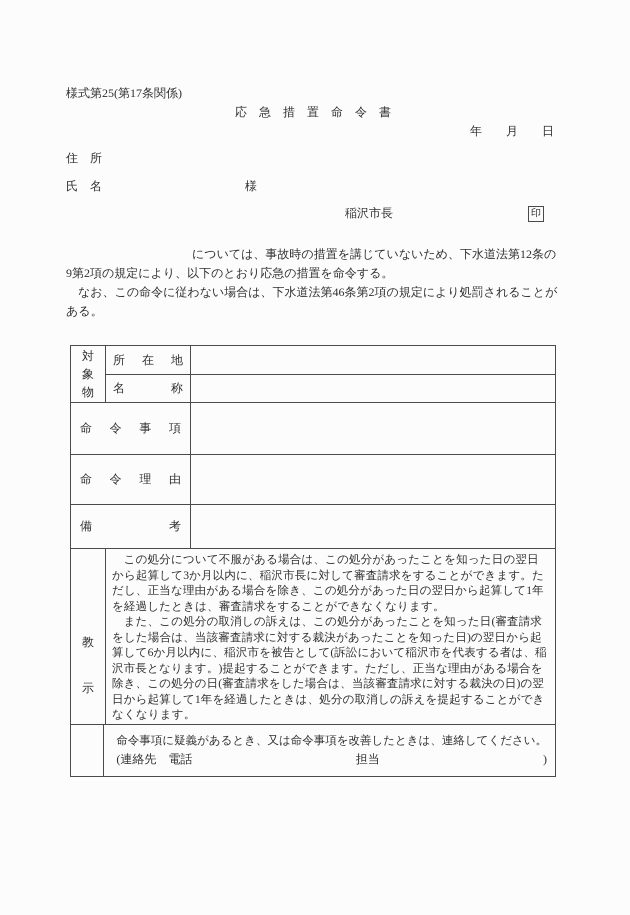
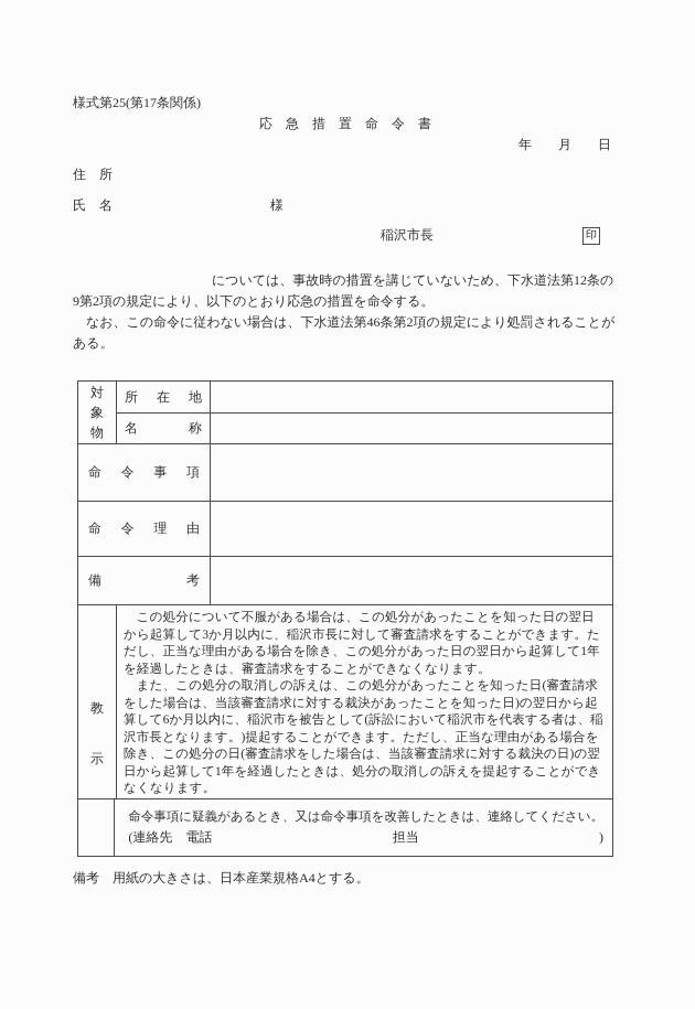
  様式第25(第17条関係)
  応 急 措 置 命 令 書
  年 月 日
  住 所
  氏 名
  様
  稲沢市長
  印
  については、事故時の措置を講じていないため、下水道法第12条の9第2項の規定により、以下のとおり応急の措置を命令する。
  なお、この命令に従わない場合は、下水道法第46条第2項の規定により処罰されることがある。
  対象物
  所在地
  名称
  命令事項
  命令理由
  備考
  教示
  この処分について不服がある場合は、この処分があったことを知った日の翌日から起算して3か月以内に、稲沢市長に対して審査請求をすることができます。ただし、正当な理由がある場合を除き、この処分があった日の翌日から起算して1年を経過したときは、審査請求をすることができなくなります。
  また、この処分の取消しの訴えは、この処分があったことを知った日(審査請求をした場合は、当該審査請求に対する裁決があったことを知った日)の翌日から起算して6か月以内に、稲沢市を被告として(訴訟において稲沢市を代表する者は、稲沢市長となります。)提起することができます。ただし、正当な理由がある場合を除き、この処分の日(審査請求をした場合は、当該審査請求に対する裁決の日)の翌日から起算して1年を経過したときは、処分の取消しの訴えを提起することができなくなります。
  命令事項に疑義があるとき、又は命令事項を改善したときは、連絡してください。
  (連絡先 電話
  担当
  )
+ 備考 用紙の大きさは、日本産業規格A4とする。
